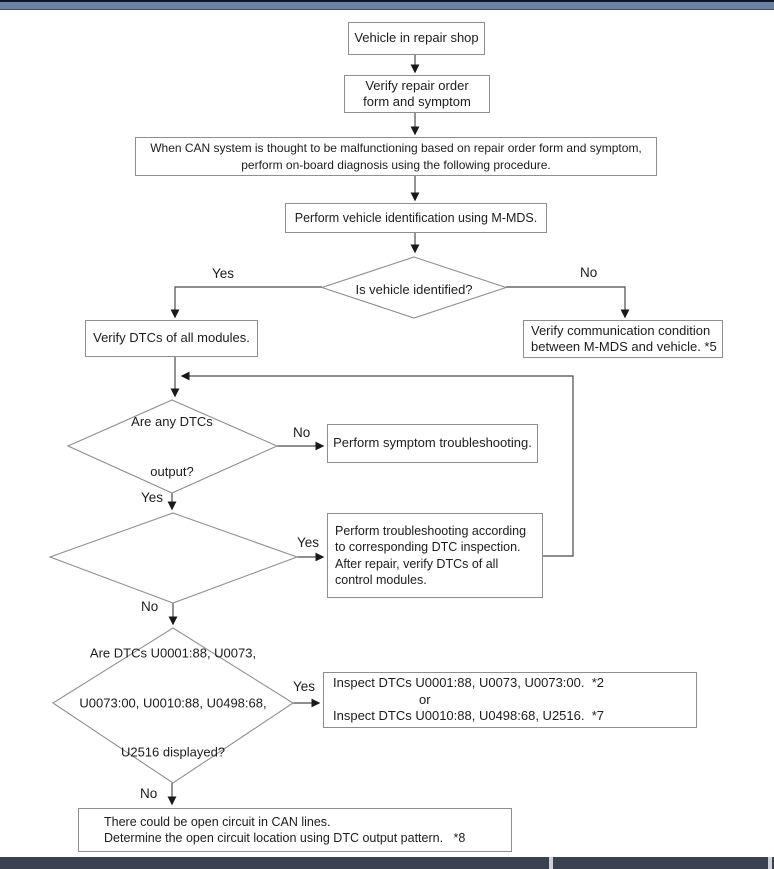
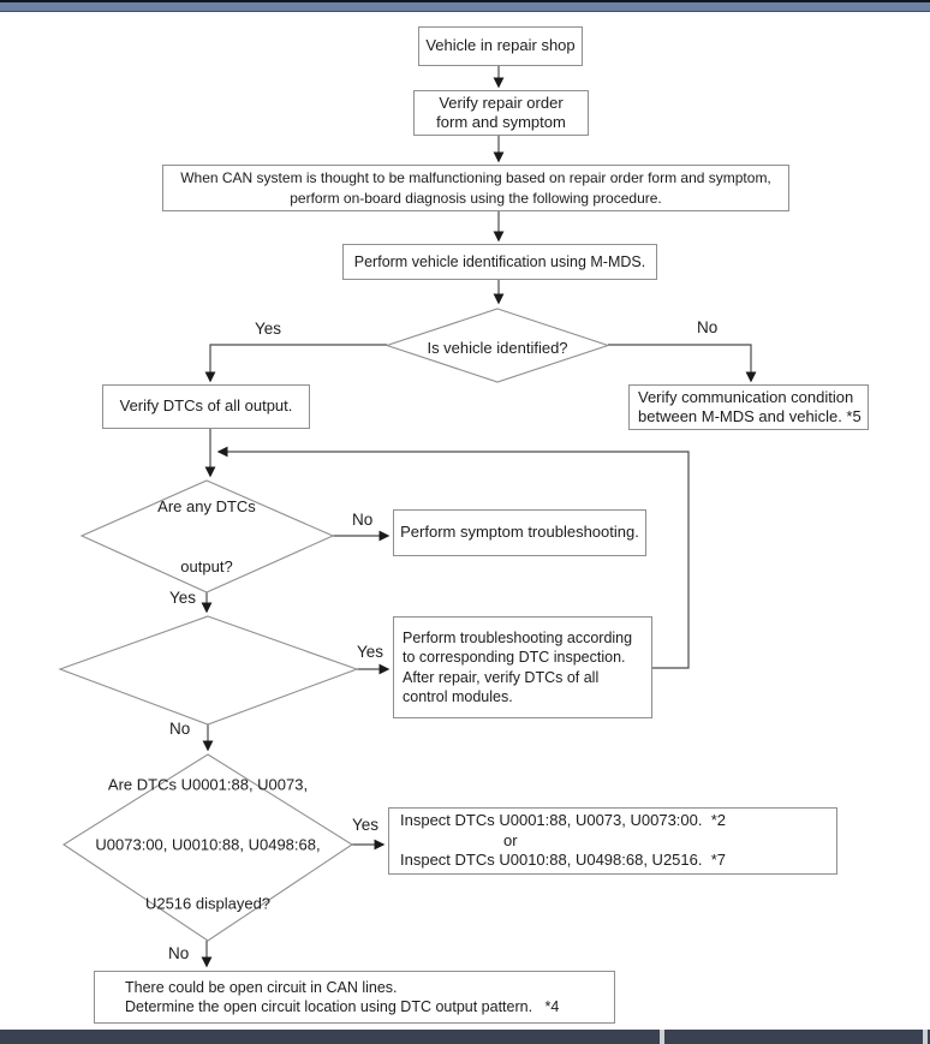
  Vehicle in repair shop
  Verify repair order
  form and symptom
  When CAN system is thought to be malfunctioning based on repair order form and symptom,
  perform on-board diagnosis using the following procedure.
  Perform vehicle identification using M-MDS.
- Verify DTCs of all modules.
+ Verify DTCs of all output.
  Verify communication condition
  between M-MDS and vehicle. *5
  Perform symptom troubleshooting.
  Perform troubleshooting according
  to corresponding DTC inspection.
  After repair, verify DTCs of all
  control modules.
  Inspect DTCs U0001:88, U0073, U0073:00. *2
  or
  Inspect DTCs U0010:88, U0498:68, U2516. *7
  There could be open circuit in CAN lines.
- Determine the open circuit location using DTC output pattern. *8
+ Determine the open circuit location using DTC output pattern. *4
  Is vehicle identified?
  Are any DTCs
  output?
  Are DTCs U0001:88, U0073,
  U0073:00, U0010:88, U0498:68,
  U2516 displayed?
  Yes
  No
  No
  Yes
  Yes
  No
  Yes
  No
